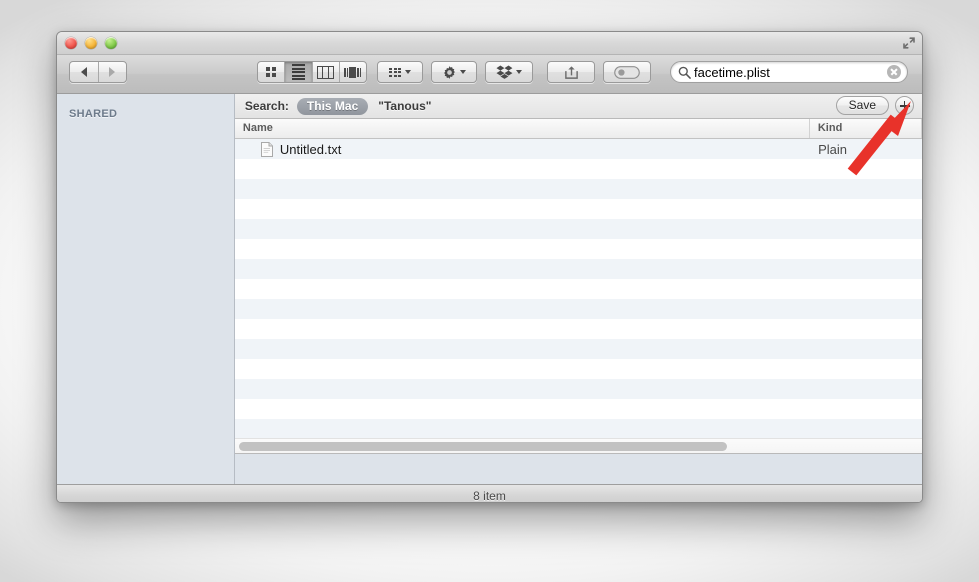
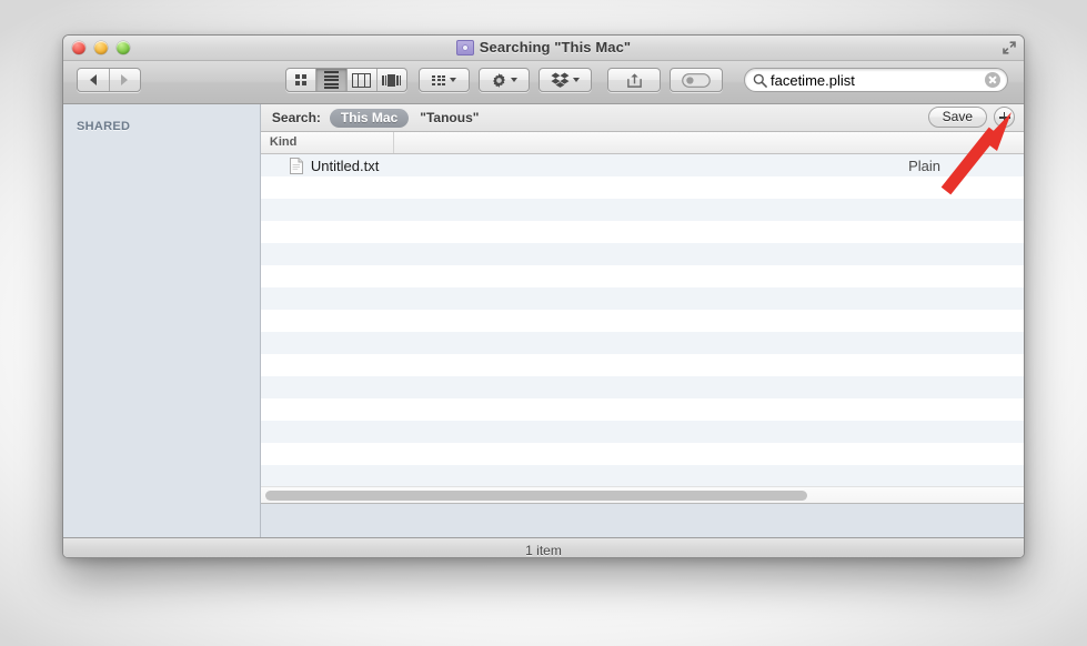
+ Searching "This Mac"
  facetime.plist
  SHARED
  Search:
  This Mac
  "Tanous"
  Save
- Name
  Kind
  Untitled.txt
  Plain
- 8 item
+ 1 item
